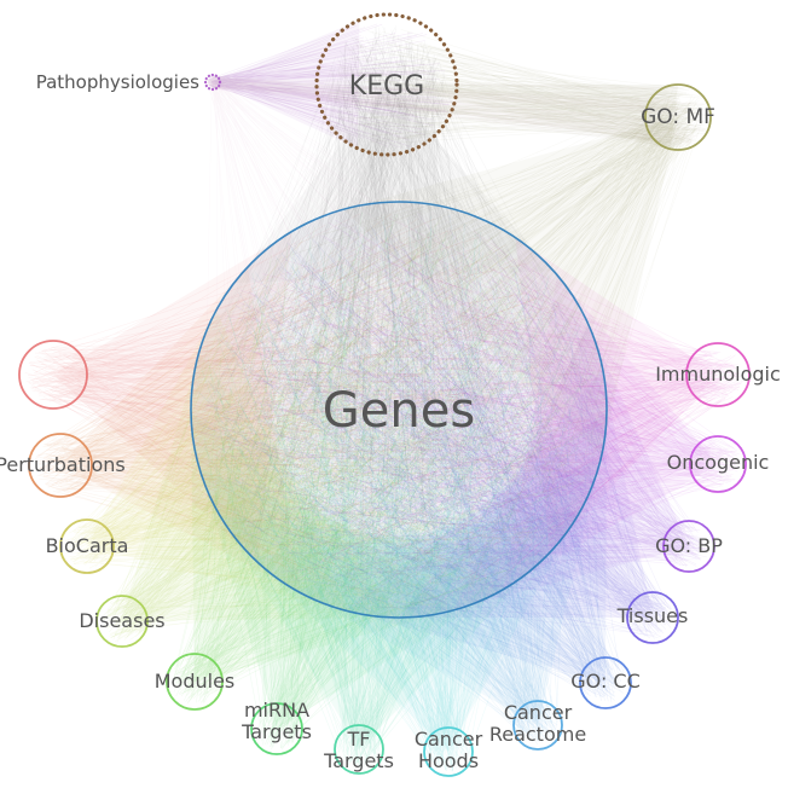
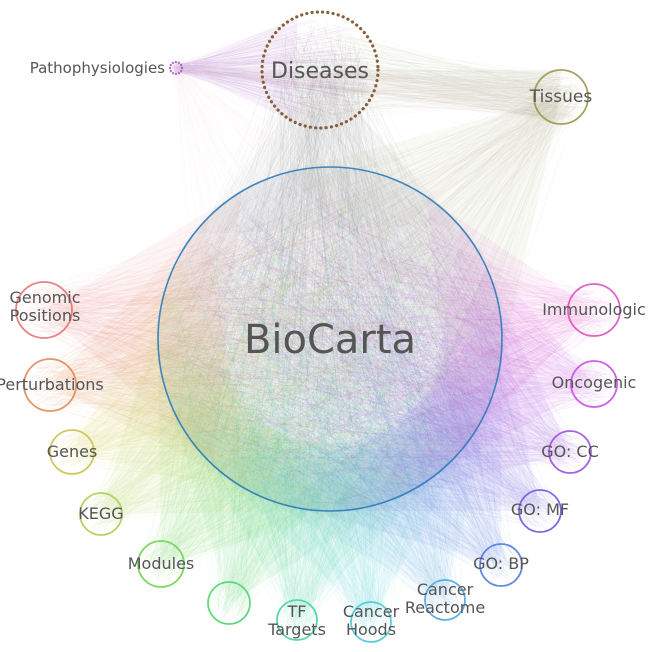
- Genes
+ BioCarta
- KEGG
+ Diseases
  Pathophysiologies
- GO: MF
+ Tissues
+ Genomic Positions
  Perturbations
- BioCarta
+ Genes
- Diseases
+ KEGG
  Modules
- miRNA Targets
  TF Targets
  Cancer Hoods
  Cancer Reactome
- GO: CC
+ GO: BP
- Tissues
+ GO: MF
- GO: BP
+ GO: CC
  Oncogenic
  Immunologic
